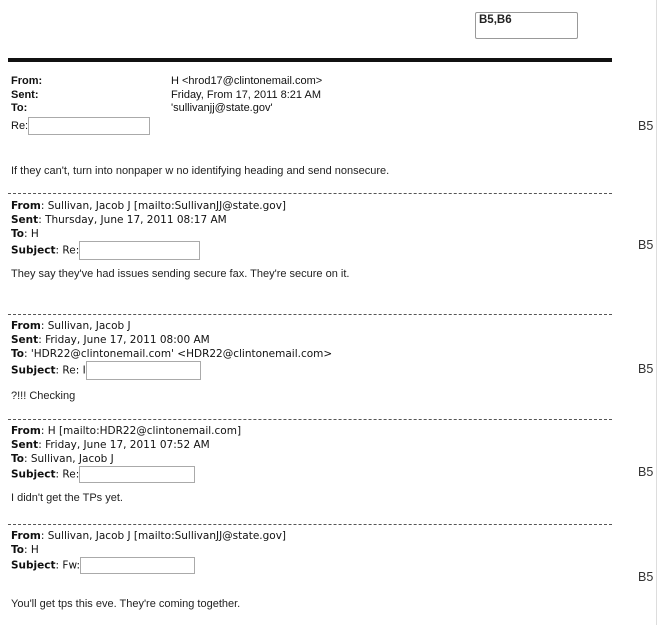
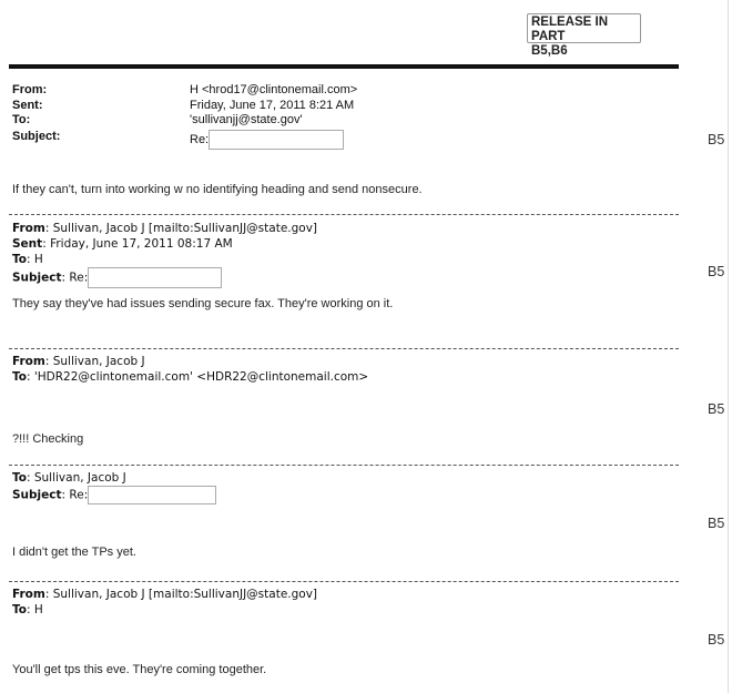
+ RELEASE IN PART
  B5,B6
  From:
  H <hrod17@clintonemail.com>
  Sent:
- Friday, From 17, 2011 8:21 AM
+ Friday, June 17, 2011 8:21 AM
  To:
  'sullivanjj@state.gov'
+ Subject:
  Re:
- If they can't, turn into nonpaper w no identifying heading and send nonsecure.
+ If they can't, turn into working w no identifying heading and send nonsecure.
  From: Sullivan, Jacob J [mailto:SullivanJJ@state.gov]
- Sent: Thursday, June 17, 2011 08:17 AM
+ Sent: Friday, June 17, 2011 08:17 AM
  To: H
  Subject: Re:
- They say they've had issues sending secure fax. They're secure on it.
+ They say they've had issues sending secure fax. They're working on it.
  From: Sullivan, Jacob J
- Sent: Friday, June 17, 2011 08:00 AM
  To: 'HDR22@clintonemail.com' <HDR22@clintonemail.com>
- Subject: Re: I
  ?!!! Checking
- From: H [mailto:HDR22@clintonemail.com]
- Sent: Friday, June 17, 2011 07:52 AM
  To: Sullivan, Jacob J
  Subject: Re:
  I didn't get the TPs yet.
  From: Sullivan, Jacob J [mailto:SullivanJJ@state.gov]
  To: H
- Subject: Fw:
  You'll get tps this eve. They're coming together.
  B5
  B5
  B5
  B5
  B5
